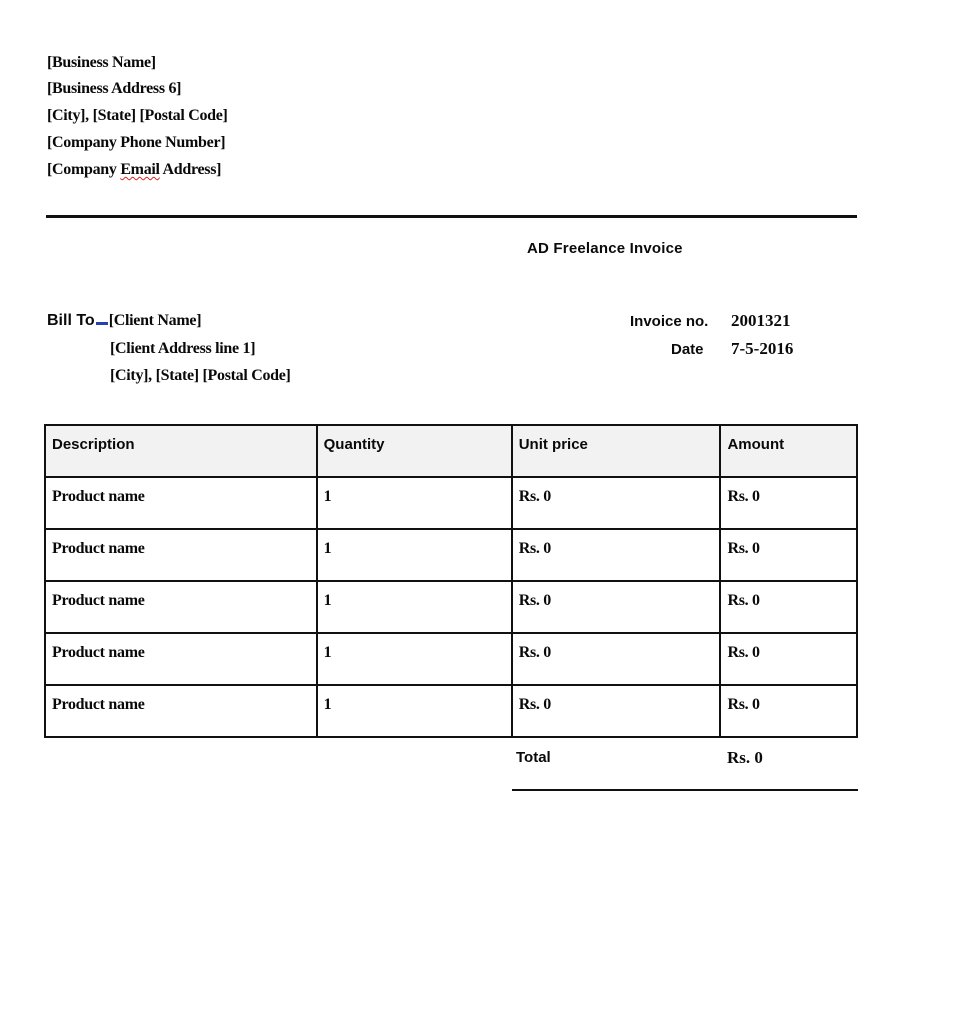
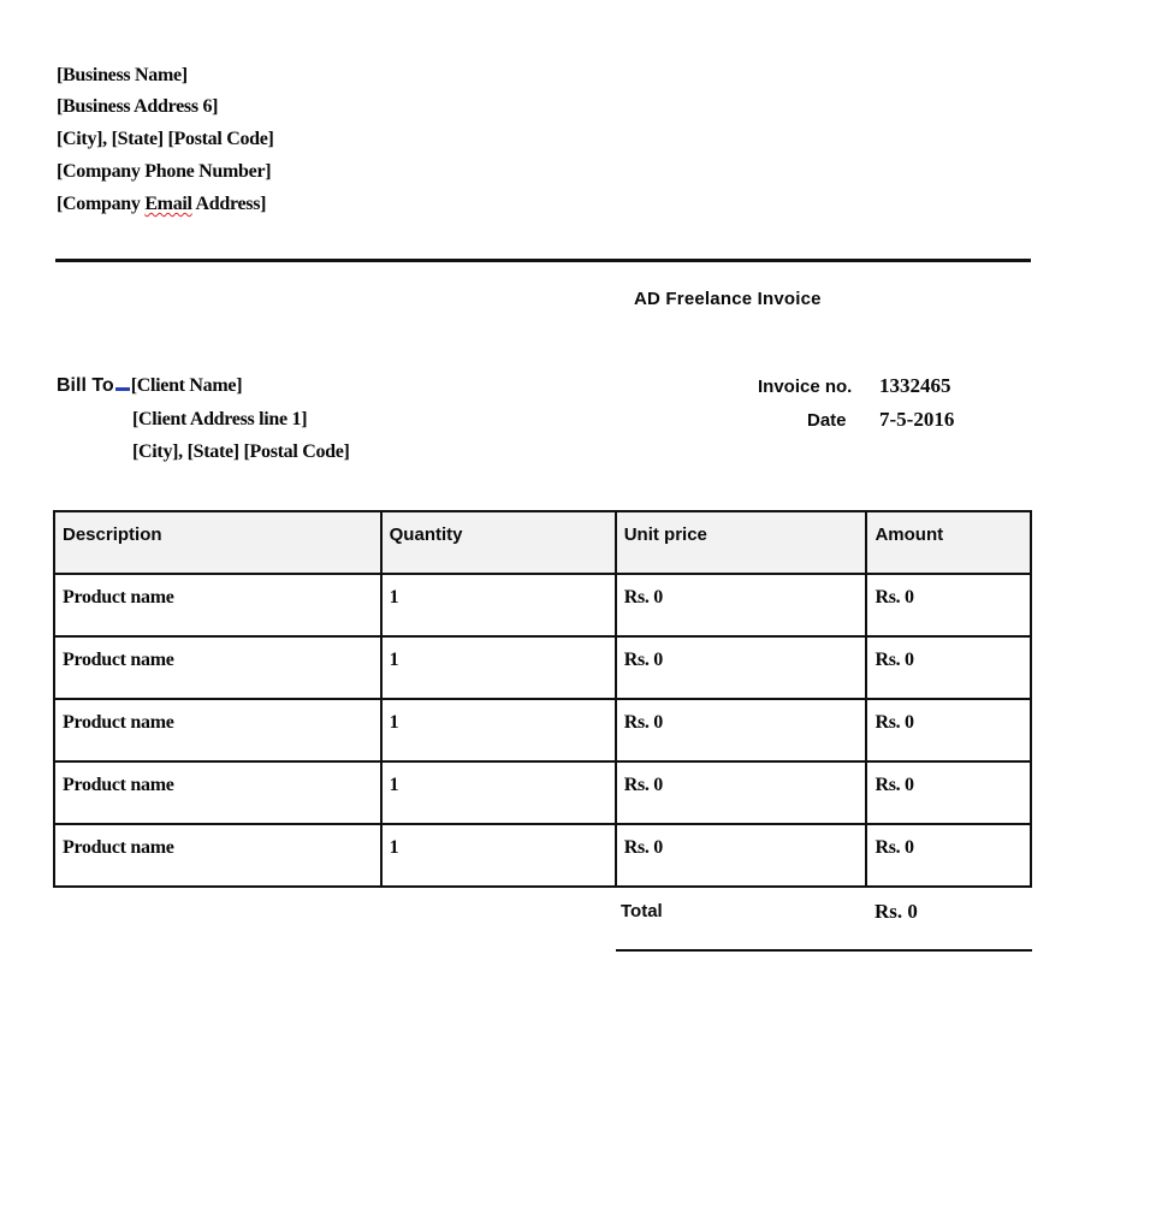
  [Business Name]
  [Business Address 6]
  [City], [State] [Postal Code]
  [Company Phone Number]
  [Company Email Address]
  AD Freelance Invoice
  Bill To [Client Name]
  [Client Address line 1]
  [City], [State] [Postal Code]
  Invoice no.
- 2001321
+ 1332465
  Date
  7-5-2016
  Description	Quantity	Unit price	Amount
  Product name	1	Rs. 0	Rs. 0
  Product name	1	Rs. 0	Rs. 0
  Product name	1	Rs. 0	Rs. 0
  Product name	1	Rs. 0	Rs. 0
  Product name	1	Rs. 0	Rs. 0
  Total
  Rs. 0
